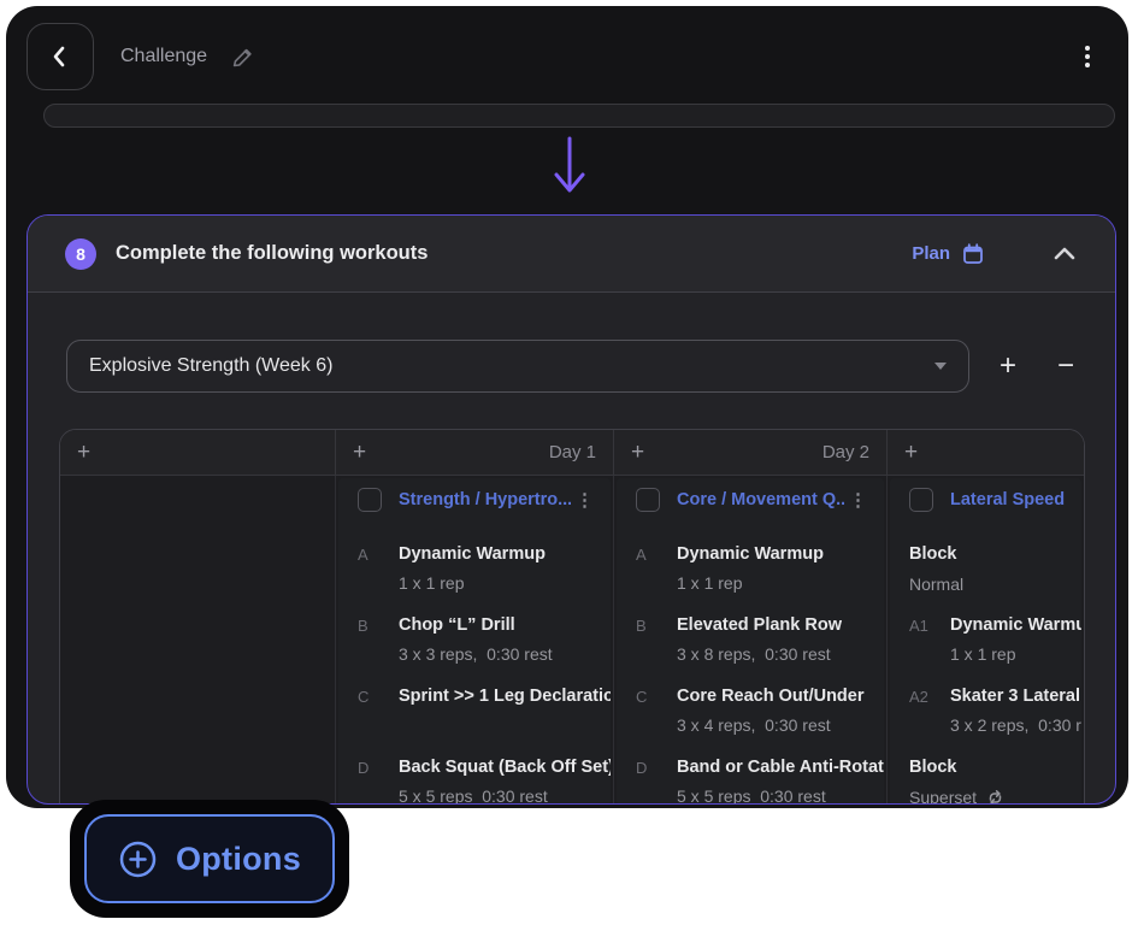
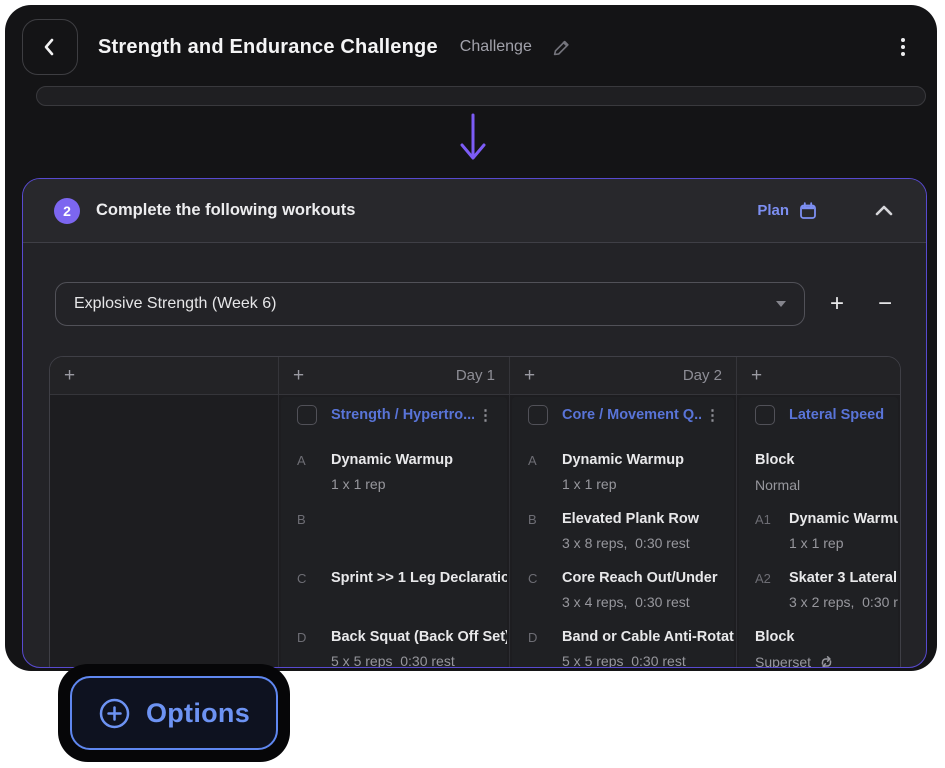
+ Strength and Endurance Challenge
  Challenge
- 8
+ 2
  Complete the following workouts
  Plan
  Explosive Strength (Week 6)
  +
  −
  +
  +
  Day 1
  +
  Day 2
  +
  Strength / Hypertro...
  ⋮
  A
  Dynamic Warmup
  1 x 1 rep
  B
- Chop “L” Drill
- 3 x 3 reps, 0:30 rest
  C
  Sprint >> 1 Leg Declaratio
  D
  Back Squat (Back Off Set
  5 x 5 reps 0:30 rest
  Core / Movement Q..
  ⋮
  A
  Dynamic Warmup
  1 x 1 rep
  B
  Elevated Plank Row
  3 x 8 reps, 0:30 rest
  C
  Core Reach Out/Under
  3 x 4 reps, 0:30 rest
  D
  Band or Cable Anti-Rotat
  5 x 5 reps 0:30 rest
  Lateral Speed
  Block
  Normal
  A1
  Dynamic Warmu
  1 x 1 rep
  A2
  Skater 3 Lateral
  3 x 2 reps, 0:30 r
  Block
  Superset
  Options
